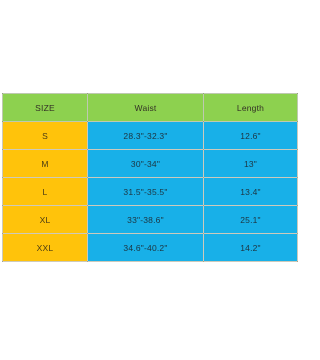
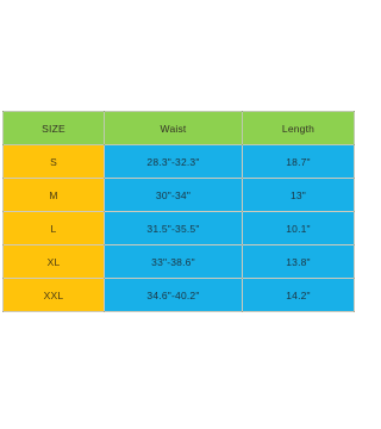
  SIZE	Waist	Length
- S	28.3"-32.3"	12.6"
+ S	28.3"-32.3"	18.7"
  M	30"-34"	13"
- L	31.5"-35.5"	13.4"
+ L	31.5"-35.5"	10.1"
- XL	33"-38.6"	25.1"
+ XL	33"-38.6"	13.8"
  XXL	34.6"-40.2"	14.2"
